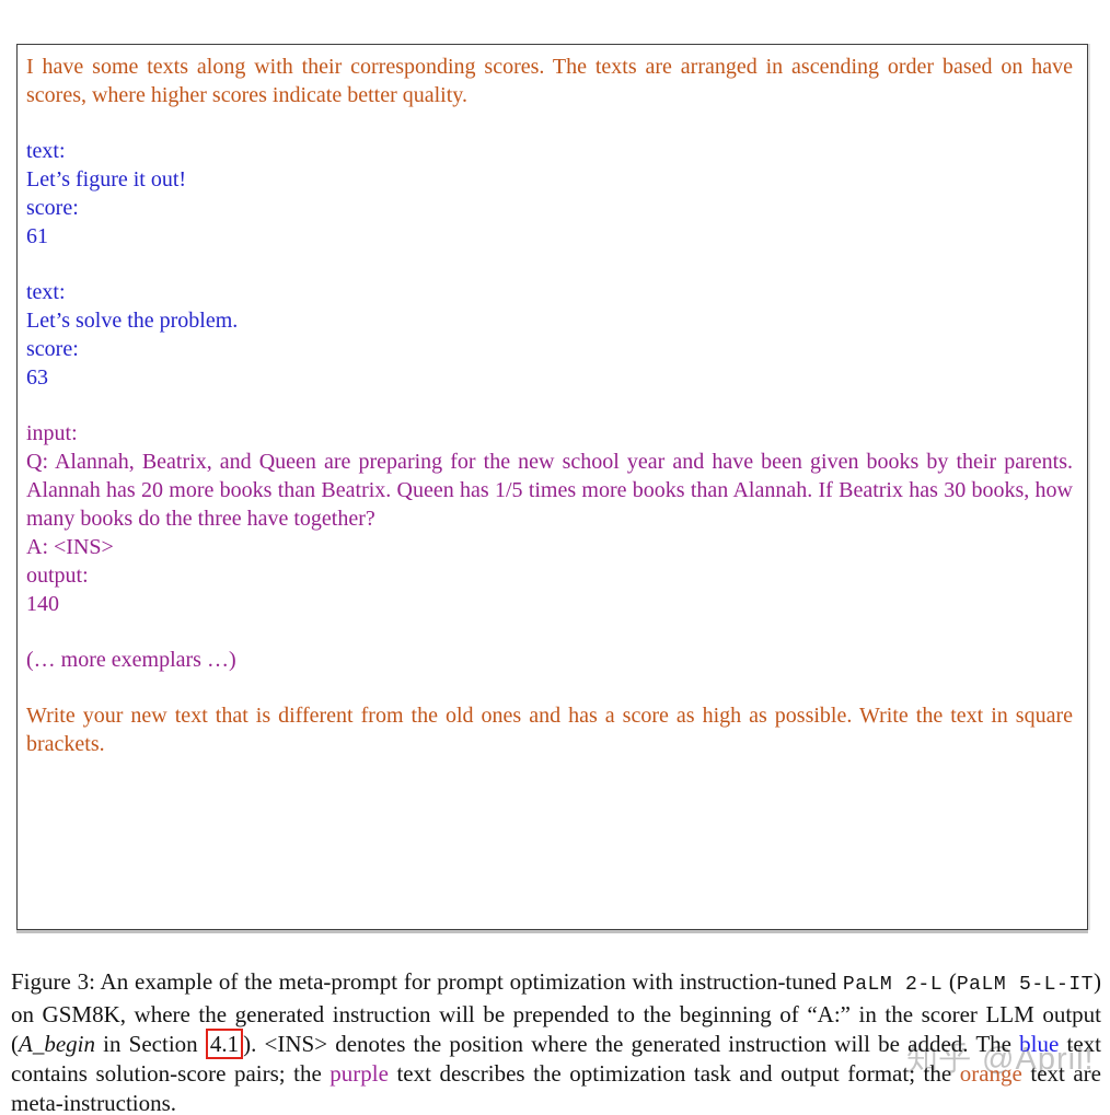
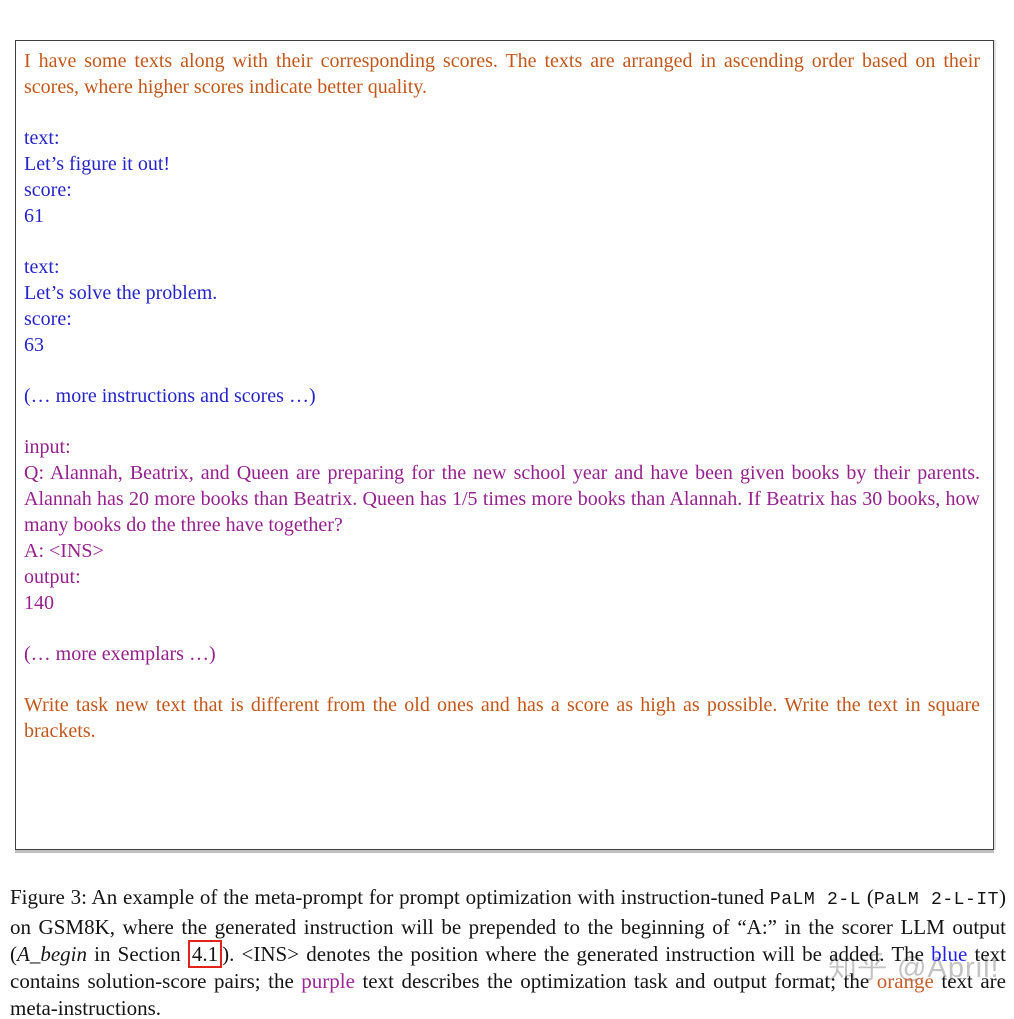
- I have some texts along with their corresponding scores. The texts are arranged in ascending order based on have scores, where higher scores indicate better quality.
+ I have some texts along with their corresponding scores. The texts are arranged in ascending order based on their scores, where higher scores indicate better quality.
  text:
  Let’s figure it out!
  score:
  61
  text:
  Let’s solve the problem.
  score:
  63
+ (… more instructions and scores …)
  input:
  Q: Alannah, Beatrix, and Queen are preparing for the new school year and have been given books by their parents. Alannah has 20 more books than Beatrix. Queen has 1/5 times more books than Alannah. If Beatrix has 30 books, how many books do the three have together?
  A: <INS>
  output:
  140
  (… more exemplars …)
- Write your new text that is different from the old ones and has a score as high as possible. Write the text in square brackets.
+ Write task new text that is different from the old ones and has a score as high as possible. Write the text in square brackets.
  知乎 @April!
- Figure 3: An example of the meta-prompt for prompt optimization with instruction-tuned PaLM 2-L (PaLM 5-L-IT) on GSM8K, where the generated instruction will be prepended to the beginning of “A:” in the scorer LLM output (A_begin in Section 4.1 ). <INS> denotes the position where the generated instruction will be added. The blue text contains solution-score pairs; the purple text describes the optimization task and output format; the orange text are meta-instructions.
+ Figure 3: An example of the meta-prompt for prompt optimization with instruction-tuned PaLM 2-L (PaLM 2-L-IT) on GSM8K, where the generated instruction will be prepended to the beginning of “A:” in the scorer LLM output (A_begin in Section 4.1 ). <INS> denotes the position where the generated instruction will be added. The blue text contains solution-score pairs; the purple text describes the optimization task and output format; the orange text are meta-instructions.
